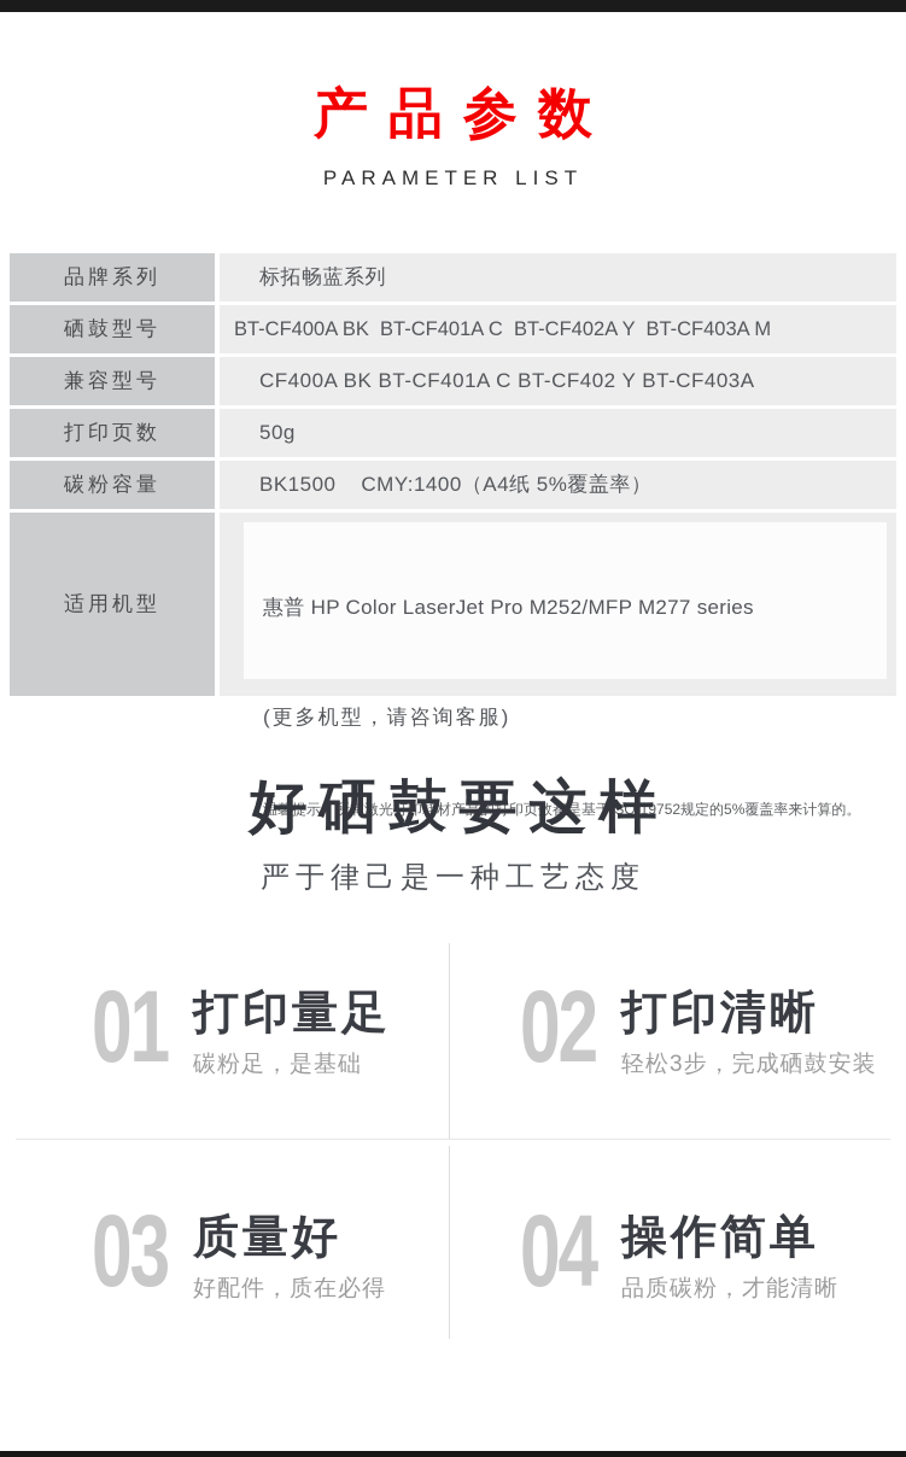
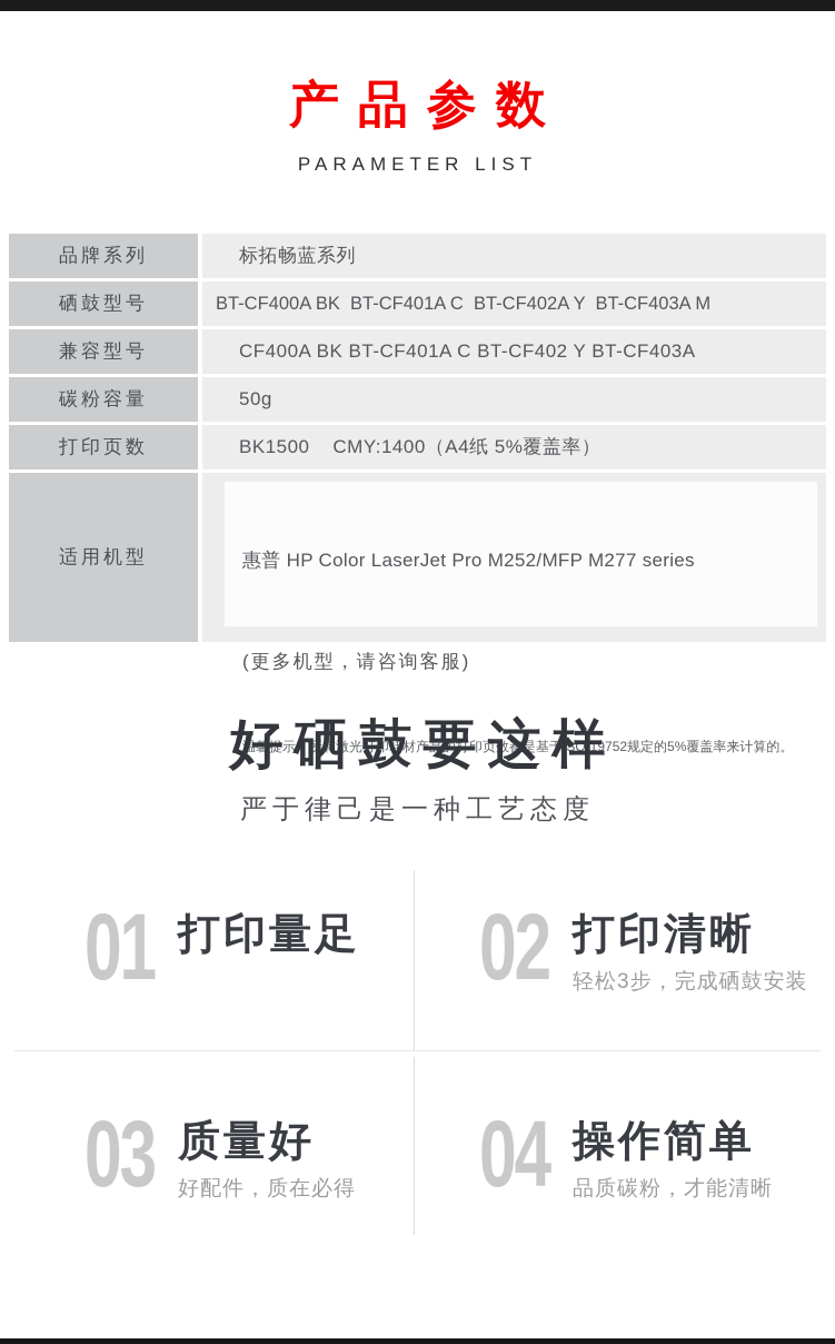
  产品参数
  PARAMETER LIST
  品牌系列
  标拓畅蓝系列
  硒鼓型号
  BT-CF400A BK BT-CF401A C BT-CF402A Y BT-CF403A M
  兼容型号
  CF400A BK BT-CF401A C BT-CF402 Y BT-CF403A
- 打印页数
+ 碳粉容量
  50g
- 碳粉容量
+ 打印页数
  BK1500 CMY:1400（A4纸 5%覆盖率）
  适用机型
  惠普 HP Color LaserJet Pro M252/MFP M277 series
  (更多机型，请咨询客服)
  温馨提示：所有激光打印耗材产品的打印页数都是基于ISO-19752规定的5%覆盖率来计算的。
  好硒鼓要这样
  严于律己是一种工艺态度
  01
  打印量足
- 碳粉足，是基础
  02
  打印清晰
  轻松3步，完成硒鼓安装
  03
  质量好
  好配件，质在必得
  04
  操作简单
  品质碳粉，才能清晰
